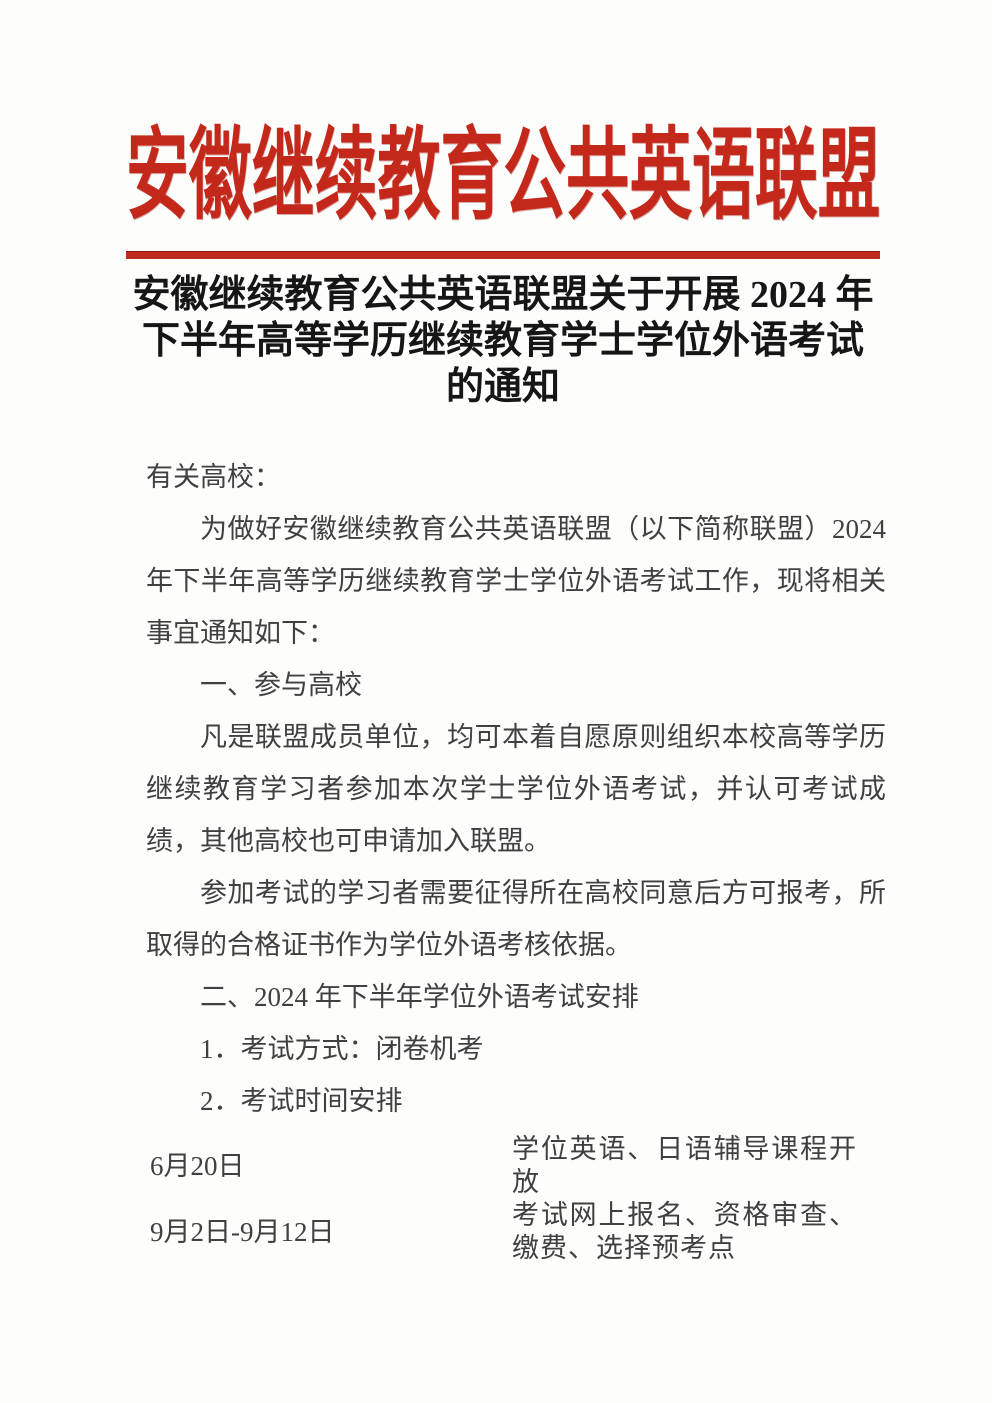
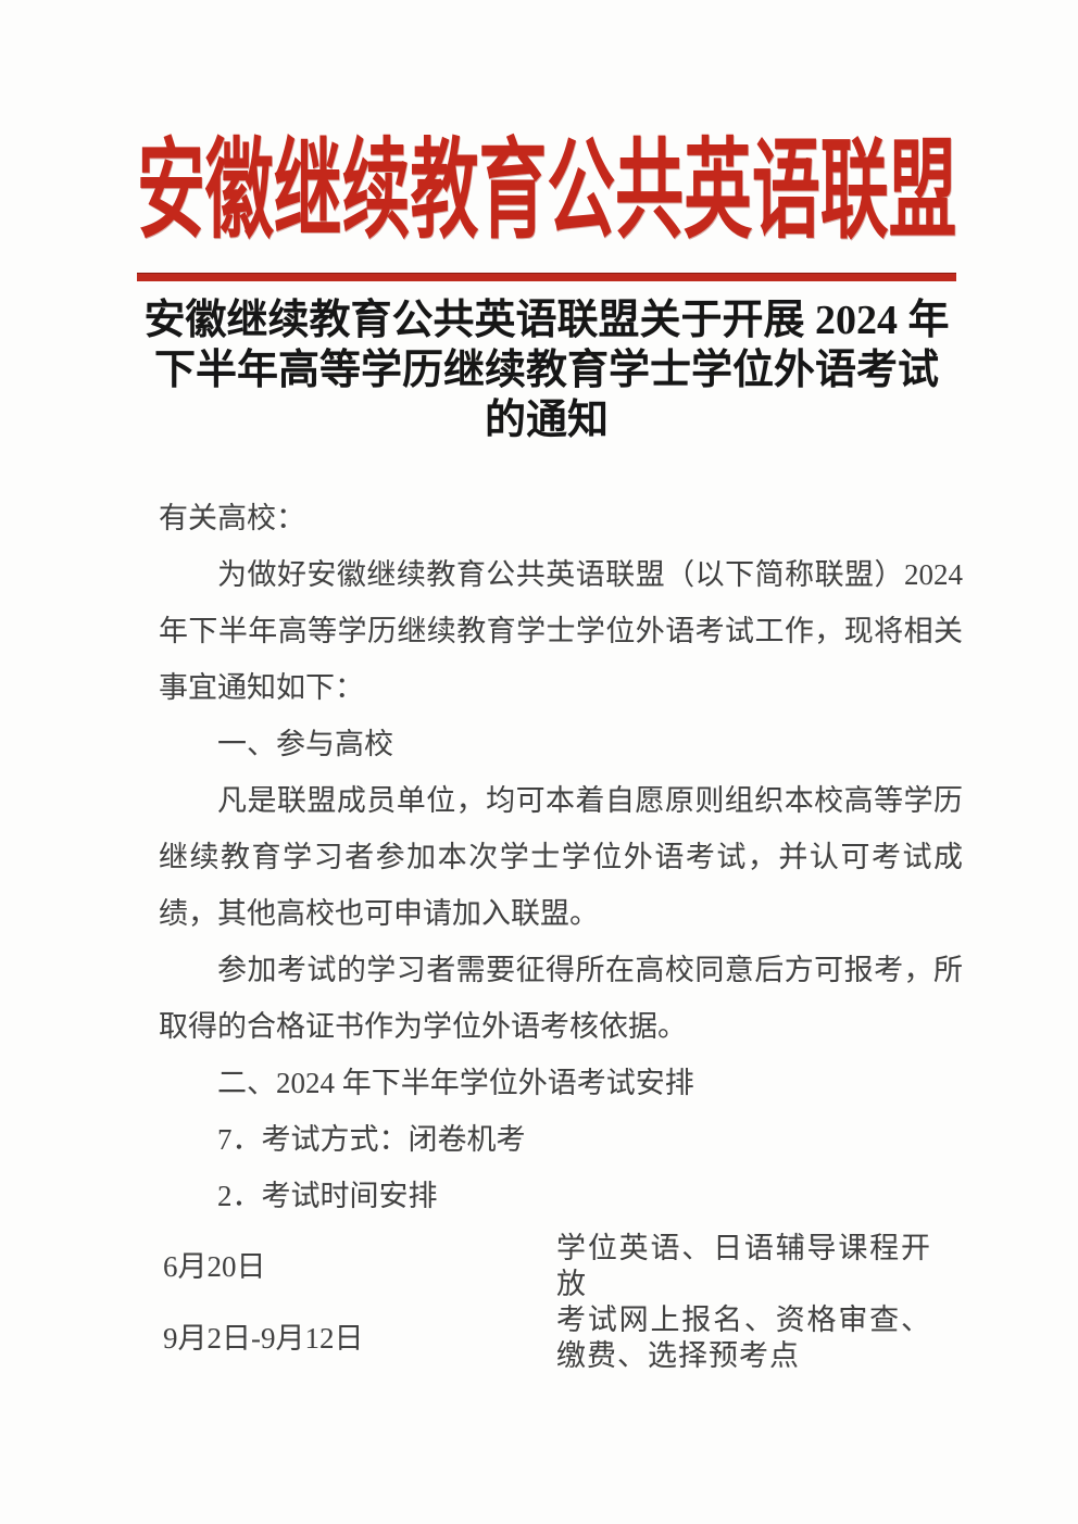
  安徽继续教育公共英语联盟
  安徽继续教育公共英语联盟关于开展 2024 年
  下半年高等学历继续教育学士学位外语考试
  的通知
  有关高校：
  为做好安徽继续教育公共英语联盟（以下简称联盟）2024 年下半年高等学历继续教育学士学位外语考试工作，现将相关事宜通知如下：
  一、参与高校
  凡是联盟成员单位，均可本着自愿原则组织本校高等学历继续教育学习者参加本次学士学位外语考试，并认可考试成绩，其他高校也可申请加入联盟。
  参加考试的学习者需要征得所在高校同意后方可报考，所取得的合格证书作为学位外语考核依据。
  二、2024 年下半年学位外语考试安排
- 1．考试方式：闭卷机考
+ 7．考试方式：闭卷机考
  2．考试时间安排
  6月20日
  学位英语、日语辅导课程开放
  9月2日-9月12日
  考试网上报名、资格审查、缴费、选择预考点
